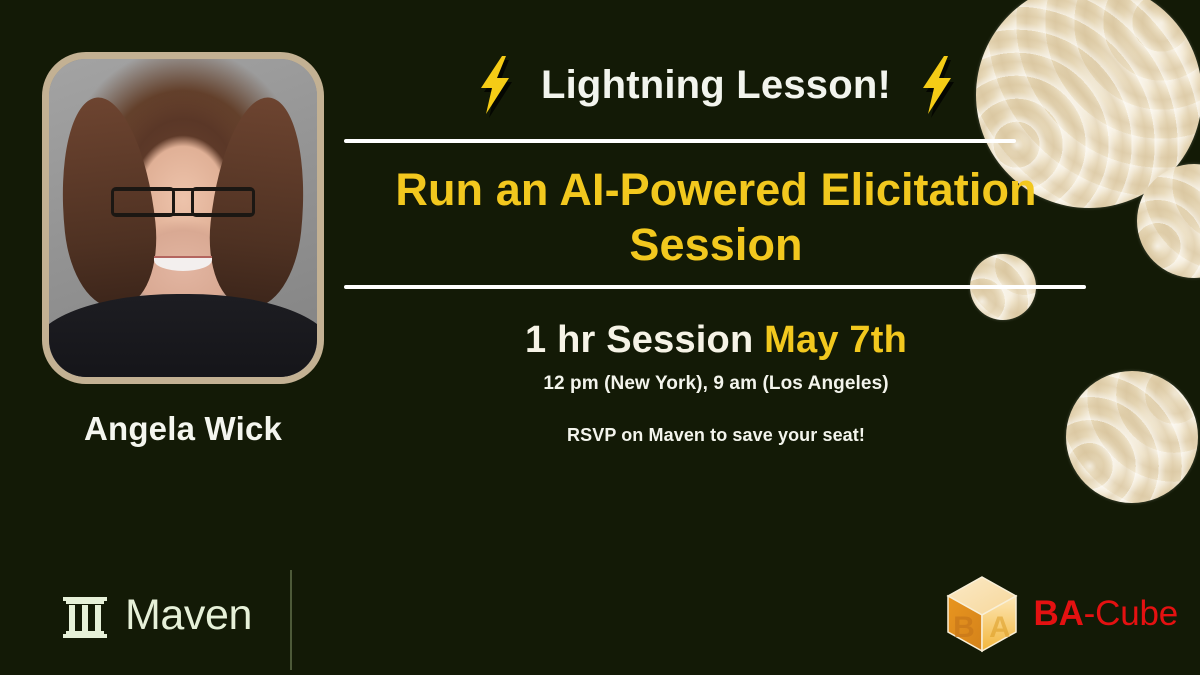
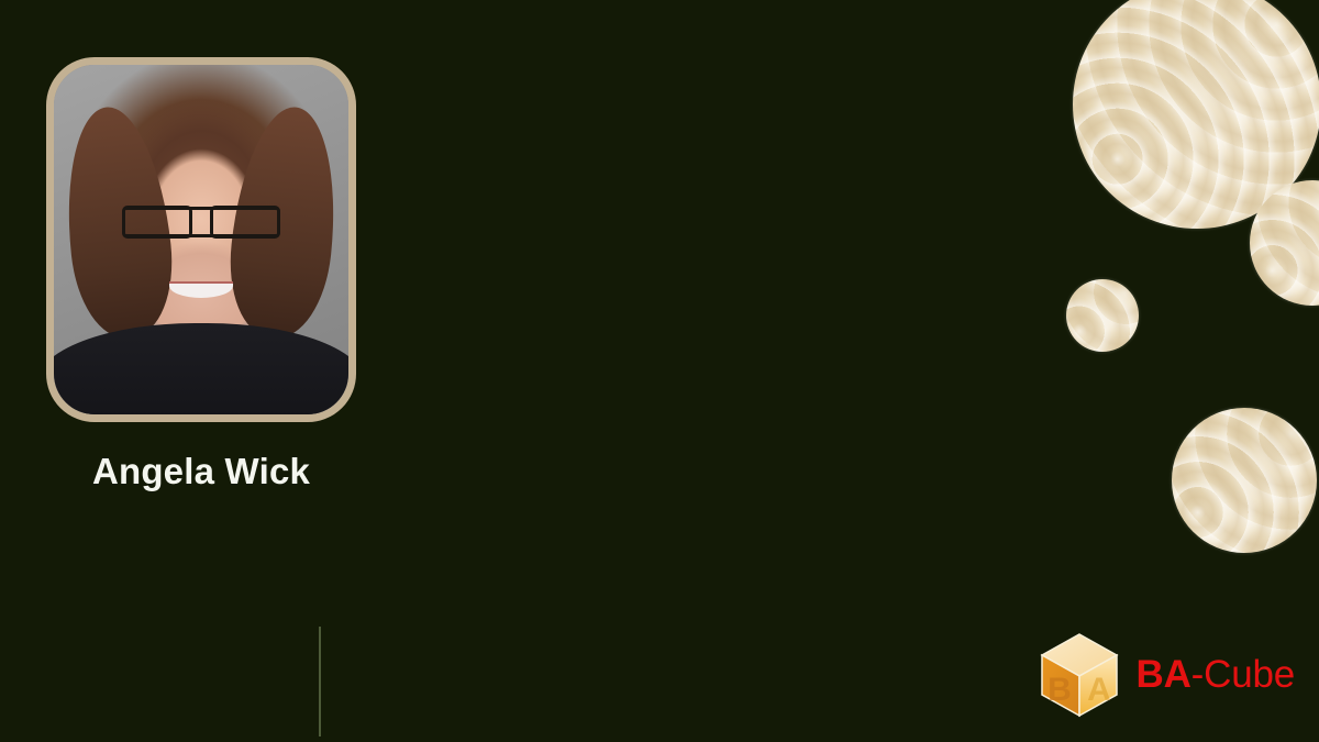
  Angela Wick
- Lightning Lesson!
- Run an AI-Powered Elicitation Session
- 1 hr Session May 7th
- 12 pm (New York), 9 am (Los Angeles)
- RSVP on Maven to save your seat!
- Maven
  B
  A
  BA-Cube
